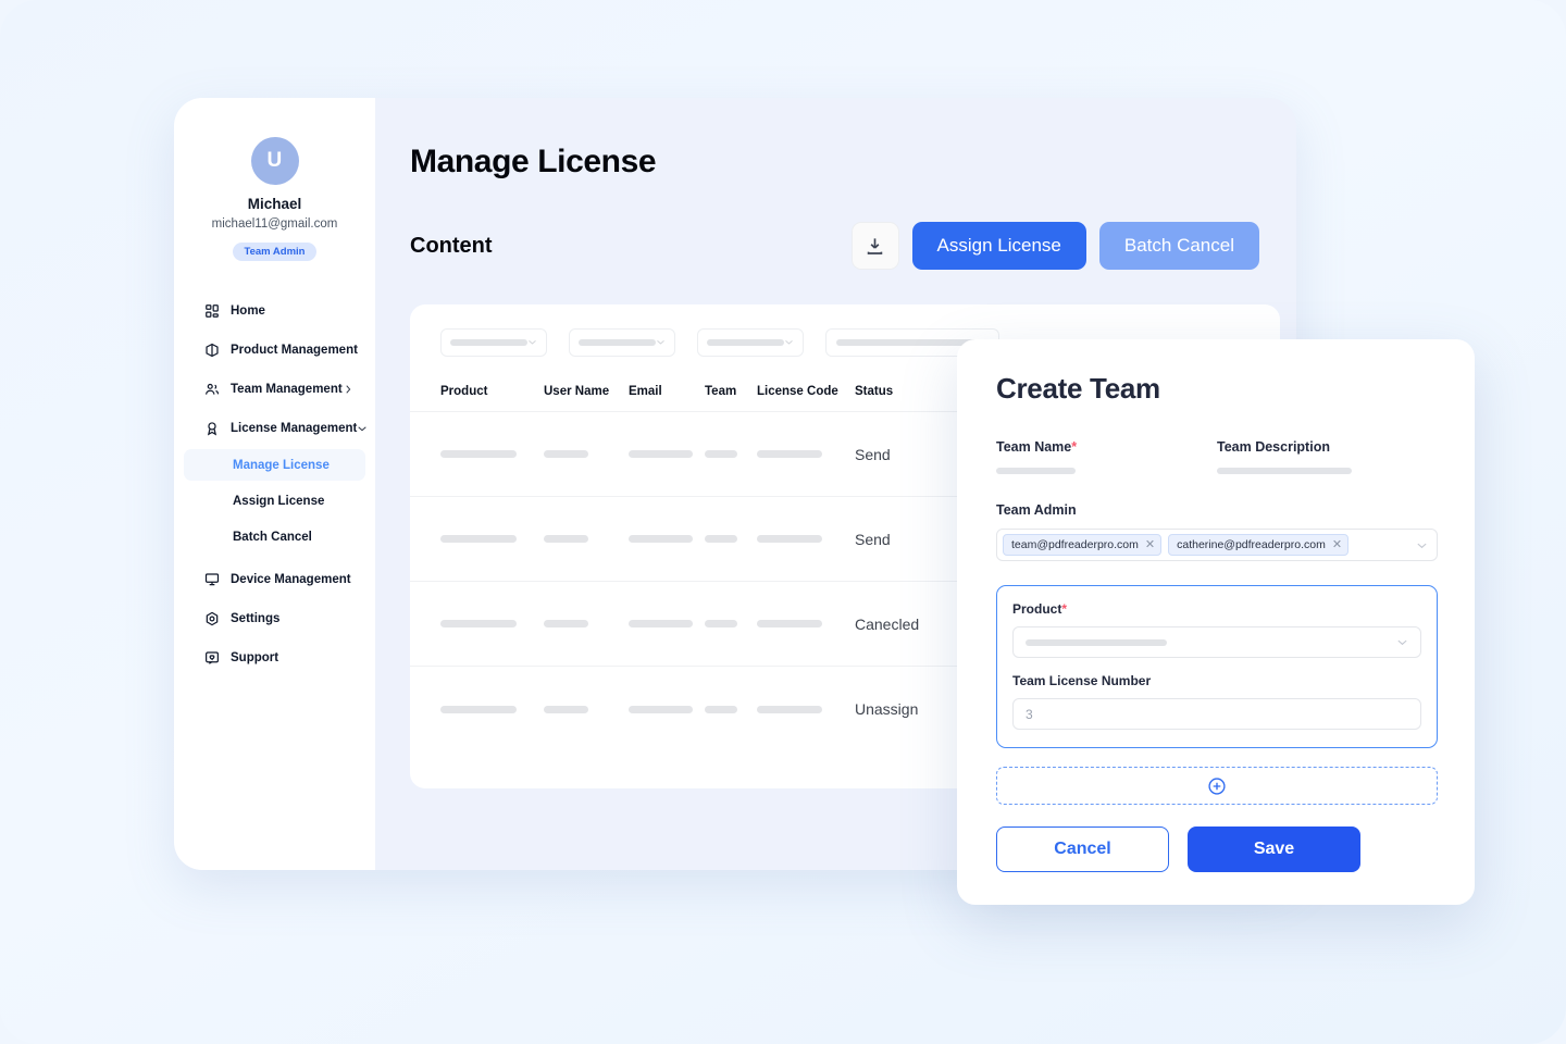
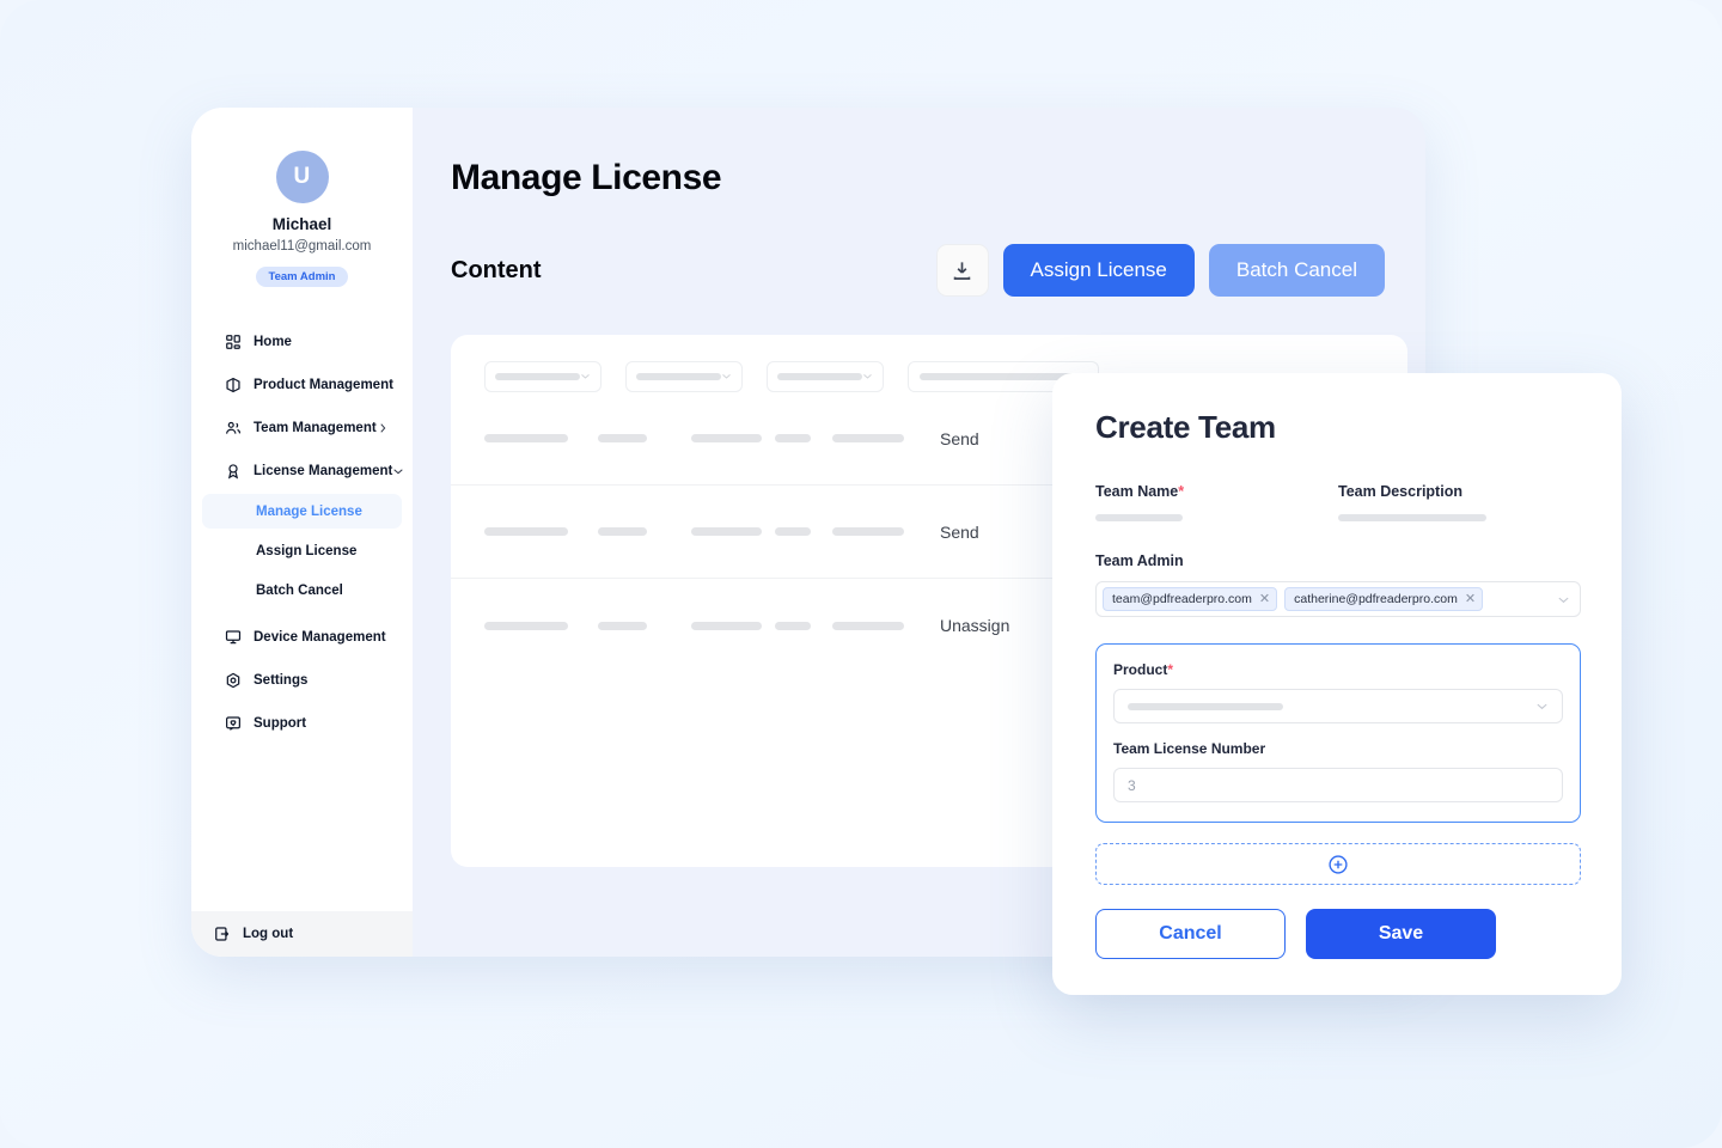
  U
  Michael
  michael11@gmail.com
  Team Admin
  Home
  Product Management
  Team Management
  License Management
  Manage License
  Assign License
  Batch Cancel
  Device Management
  Settings
  Support
+ Log out
  Manage License
  Content
  Assign License
  Batch Cancel
- Product
- User Name
- Email
- Team
- License Code
- Status
  Send
  Send
- Canecled
  Unassign
  Create Team
  Team Name*
  Team Description
  Team Admin
  team@pdfreaderpro.com
  ✕
  catherine@pdfreaderpro.com
  ✕
  Product*
  Team License Number
  3
  Cancel
  Save
